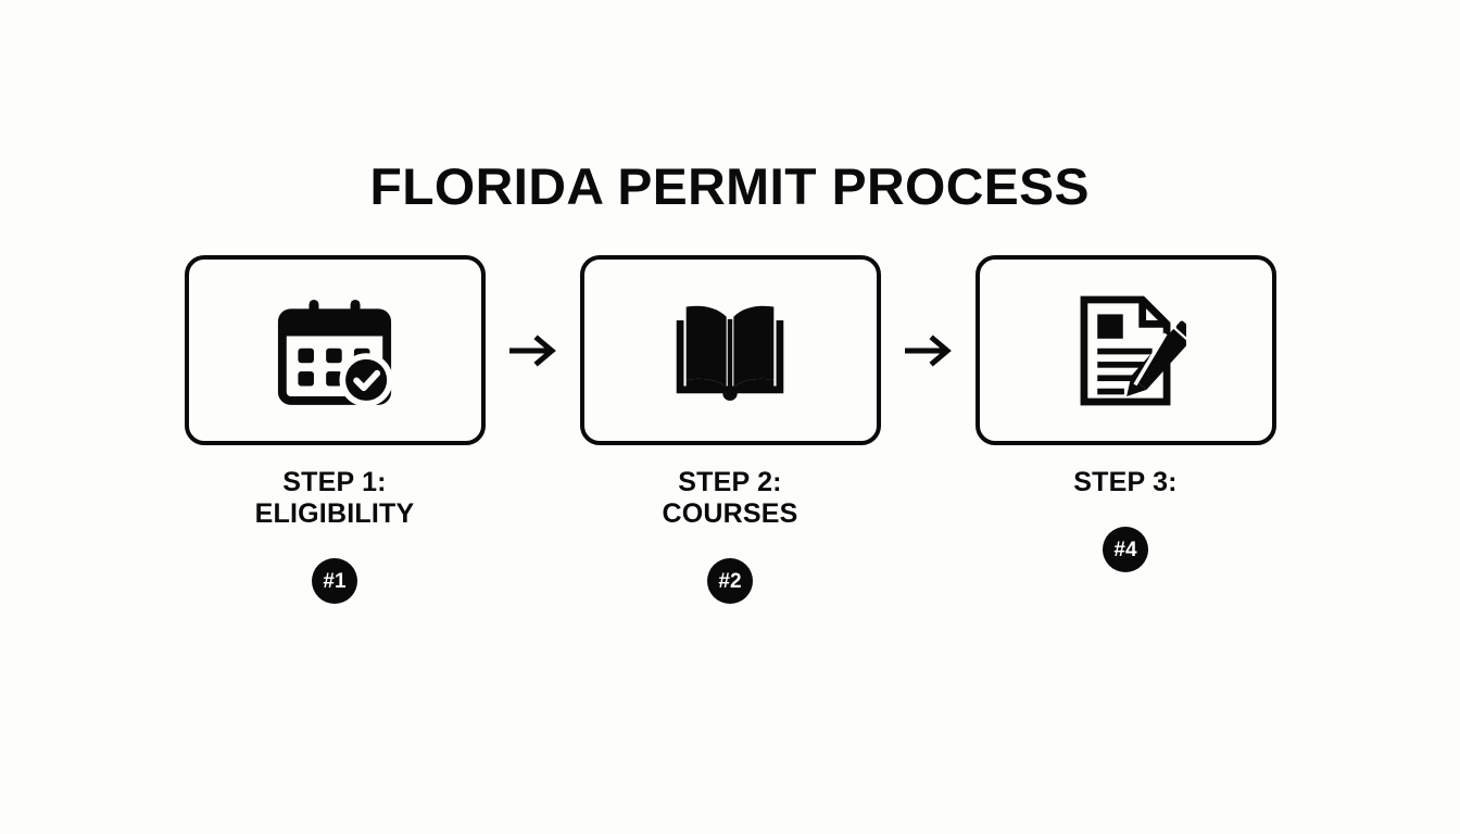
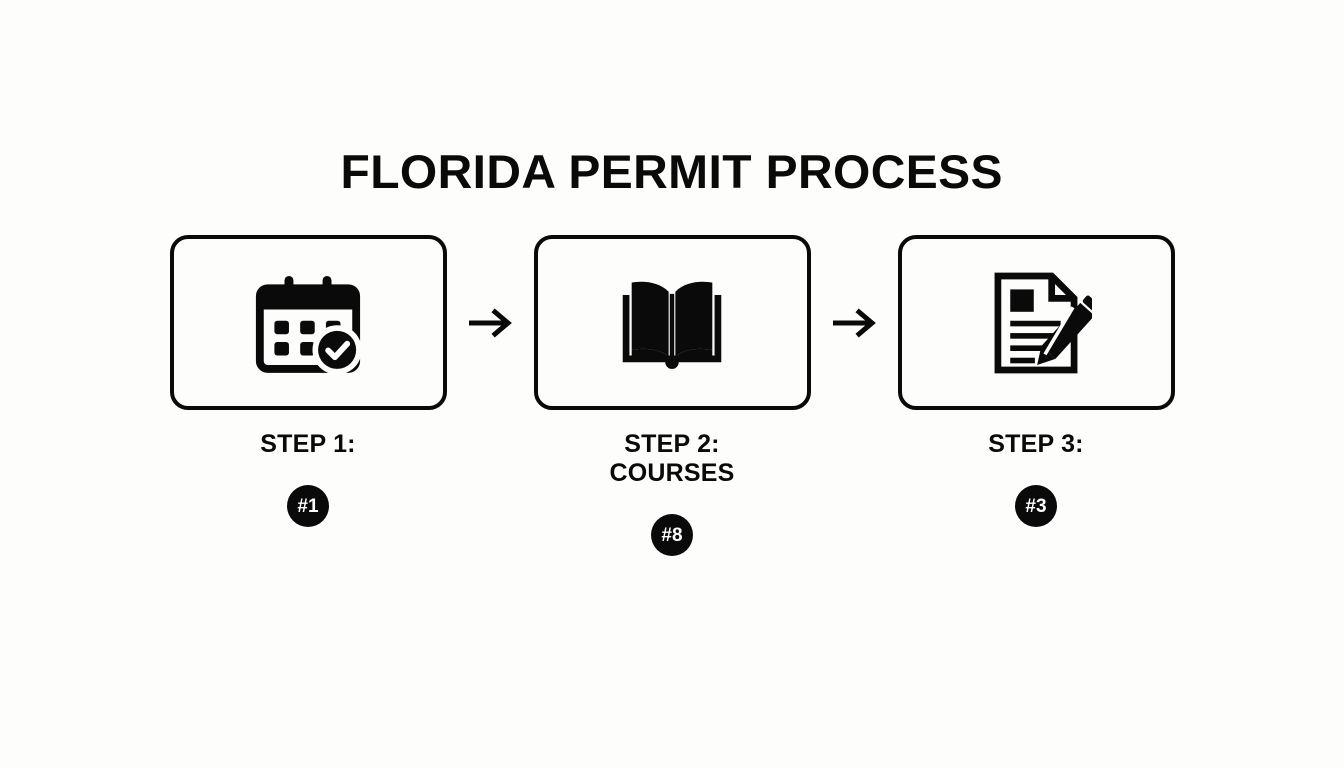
  FLORIDA PERMIT PROCESS
  STEP 1:
- ELIGIBILITY
  #1
  STEP 2:
  COURSES
- #2
+ #8
  STEP 3:
- #4
+ #3
